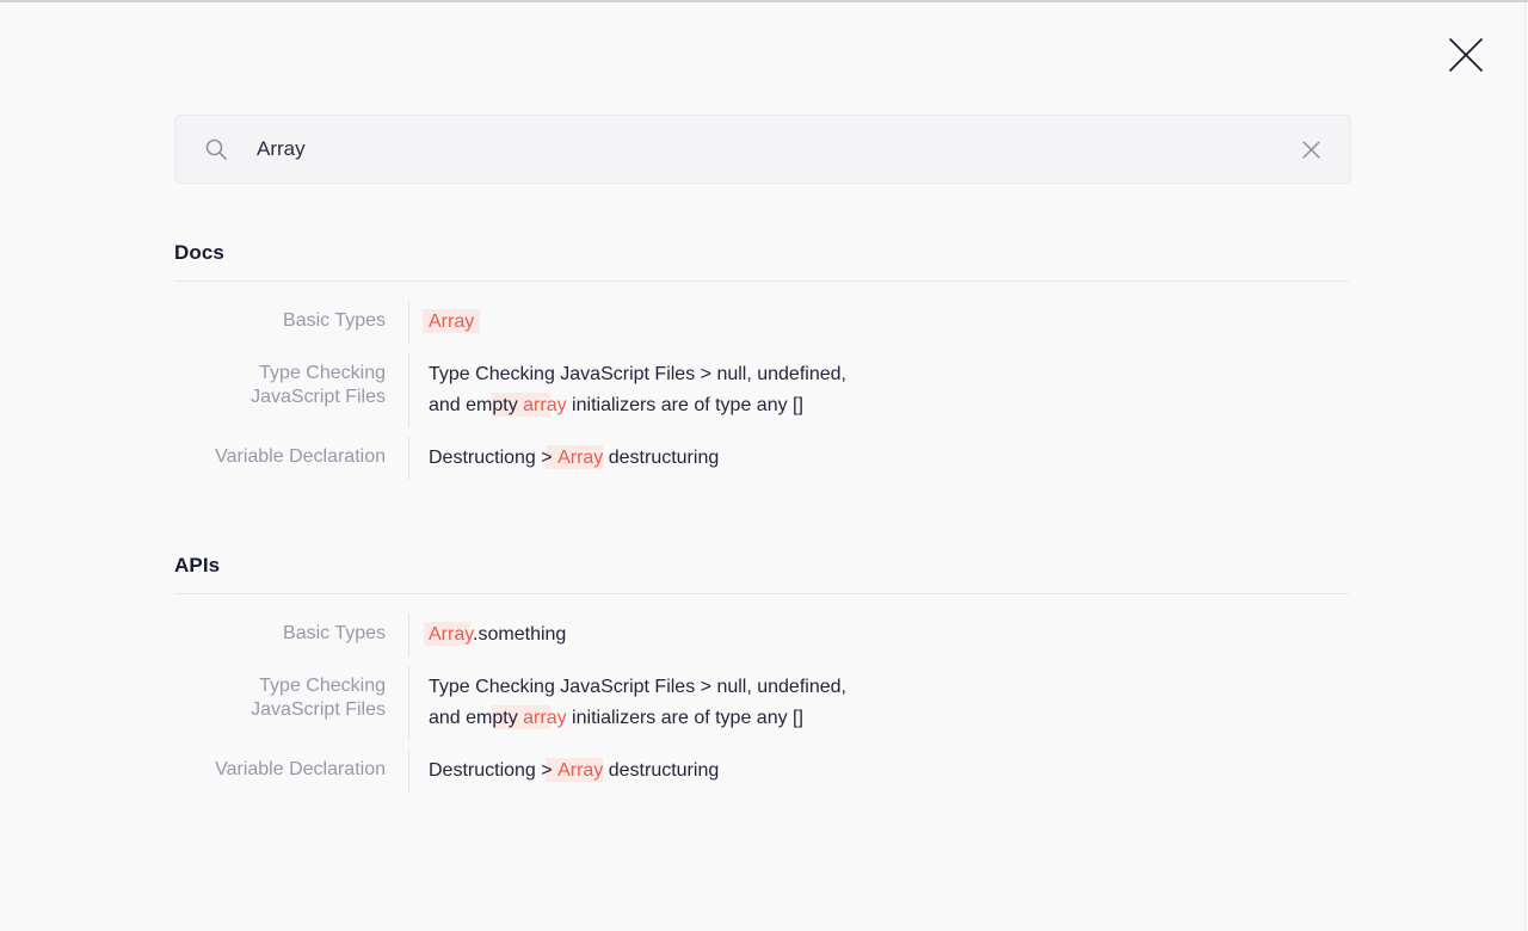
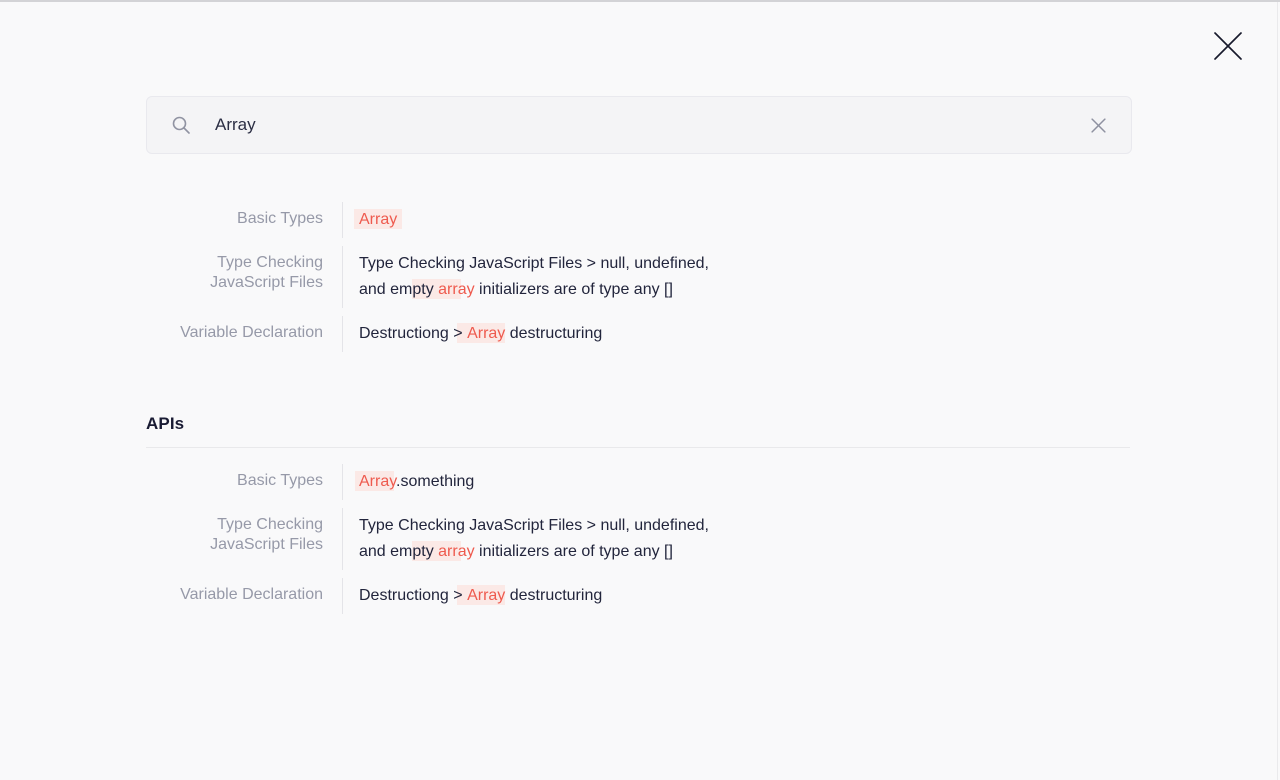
  Array
- Docs
  Basic Types
  Array
  Type Checking JavaScript Files
  Type Checking JavaScript Files > null, undefined,
  and empty array initializers are of type any []
  Variable Declaration
  Destructiong > Array destructuring
  APIs
  Basic Types
  Array.something
  Type Checking JavaScript Files
  Type Checking JavaScript Files > null, undefined,
  and empty array initializers are of type any []
  Variable Declaration
  Destructiong > Array destructuring
